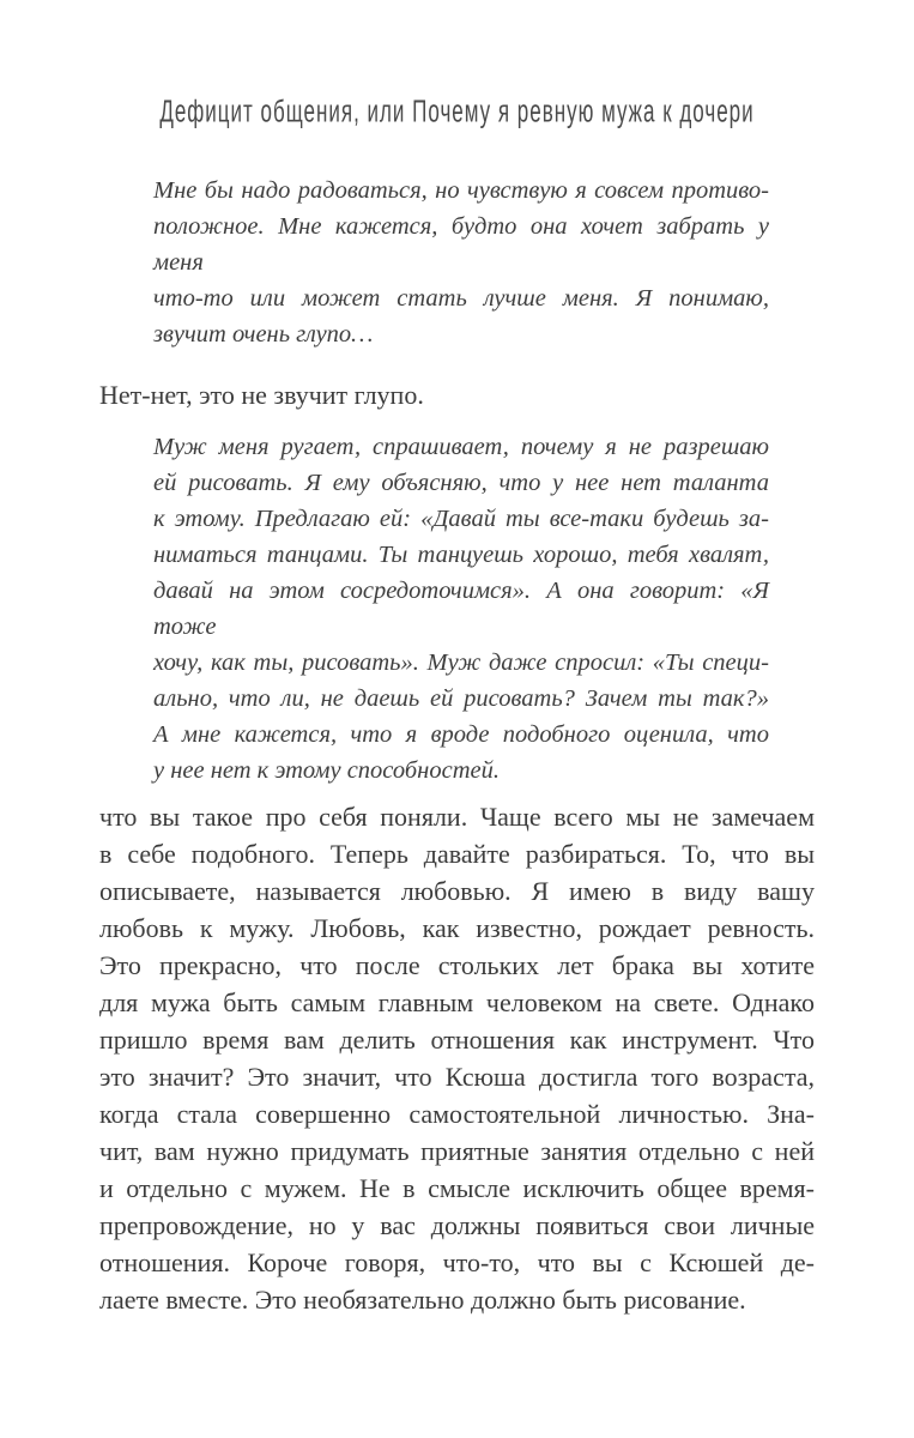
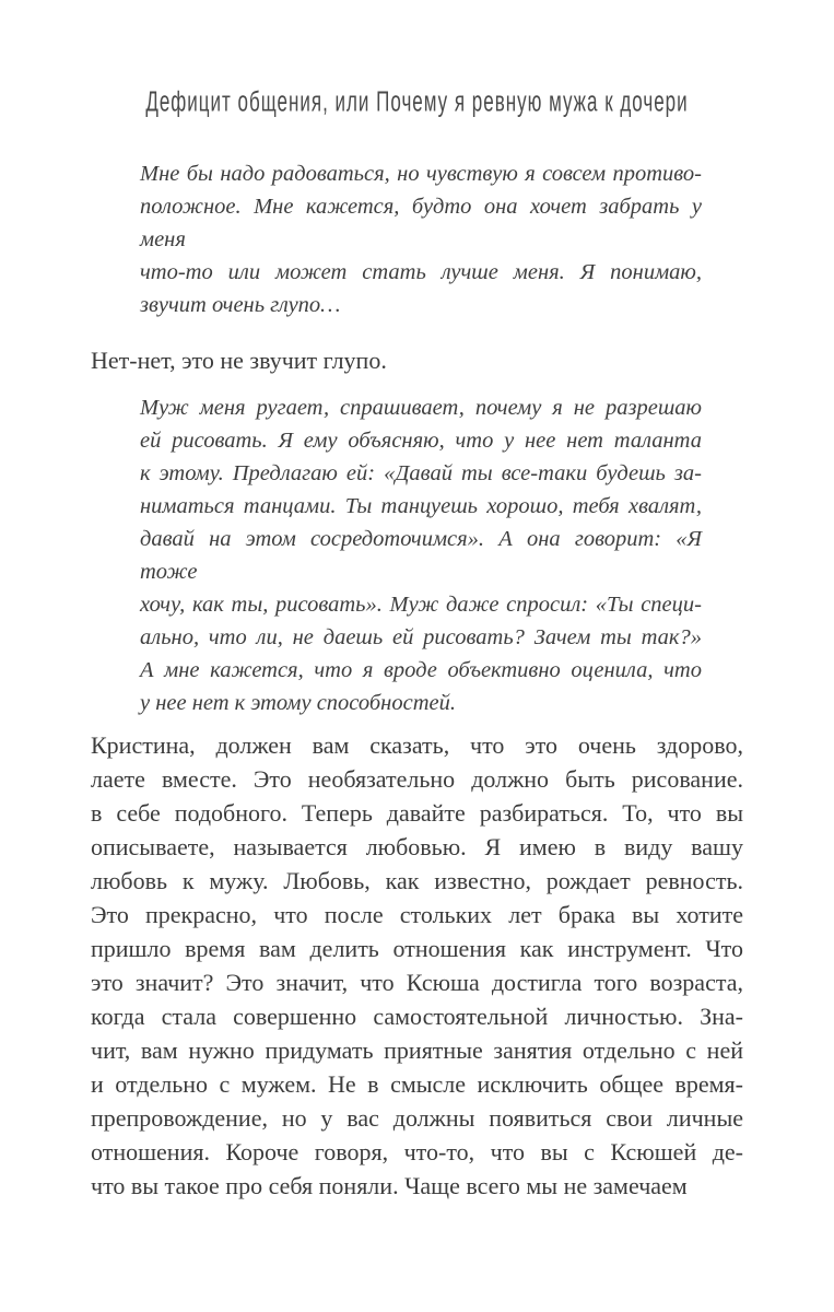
  Дефицит общения, или Почему я ревную мужа к дочери
  Мне бы надо радоваться, но чувствую я совсем противо-
  положное. Мне кажется, будто она хочет забрать у меня
  что-то или может стать лучше меня. Я понимаю,
  звучит очень глупо…
  Нет-нет, это не звучит глупо.
  Муж меня ругает, спрашивает, почему я не разрешаю
  ей рисовать. Я ему объясняю, что у нее нет таланта
  к этому. Предлагаю ей: «Давай ты все-таки будешь за-
  ниматься танцами. Ты танцуешь хорошо, тебя хвалят,
  давай на этом сосредоточимся». А она говорит: «Я тоже
  хочу, как ты, рисовать». Муж даже спросил: «Ты специ-
  ально, что ли, не даешь ей рисовать? Зачем ты так?»
- А мне кажется, что я вроде подобного оценила, что
+ А мне кажется, что я вроде объективно оценила, что
  у нее нет к этому способностей.
+ Кристина, должен вам сказать, что это очень здорово,
- что вы такое про себя поняли. Чаще всего мы не замечаем
+ лаете вместе. Это необязательно должно быть рисование.
  в себе подобного. Теперь давайте разбираться. То, что вы
  описываете, называется любовью. Я имею в виду вашу
  любовь к мужу. Любовь, как известно, рождает ревность.
  Это прекрасно, что после стольких лет брака вы хотите
- для мужа быть самым главным человеком на свете. Однако
  пришло время вам делить отношения как инструмент. Что
  это значит? Это значит, что Ксюша достигла того возраста,
  когда стала совершенно самостоятельной личностью. Зна-
  чит, вам нужно придумать приятные занятия отдельно с ней
  и отдельно с мужем. Не в смысле исключить общее время-
  препровождение, но у вас должны появиться свои личные
  отношения. Короче говоря, что-то, что вы с Ксюшей де-
- лаете вместе. Это необязательно должно быть рисование.
+ что вы такое про себя поняли. Чаще всего мы не замечаем
